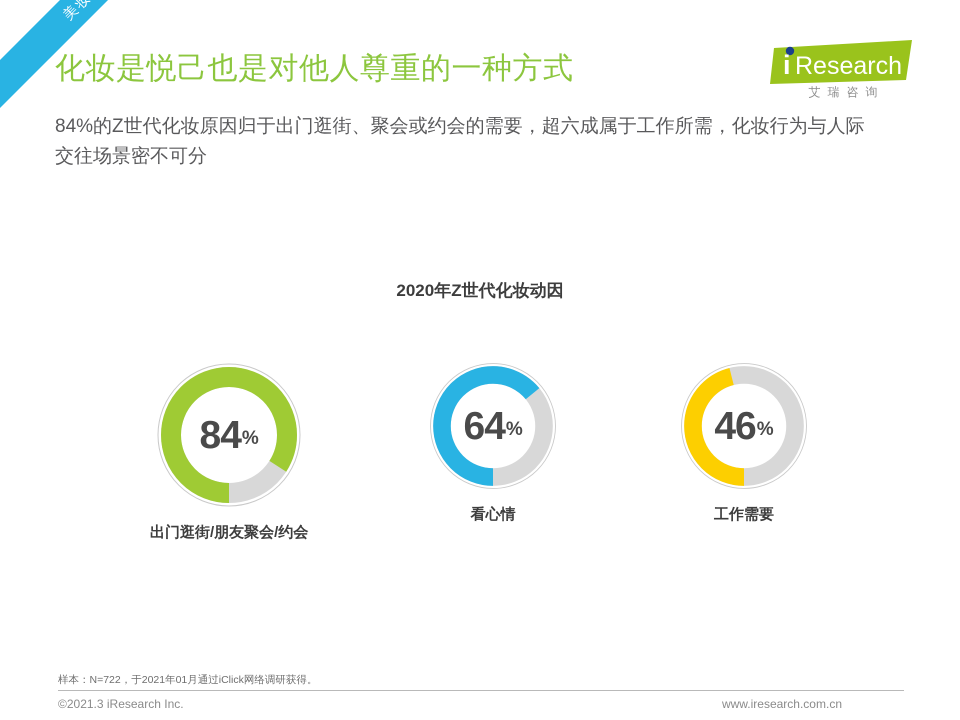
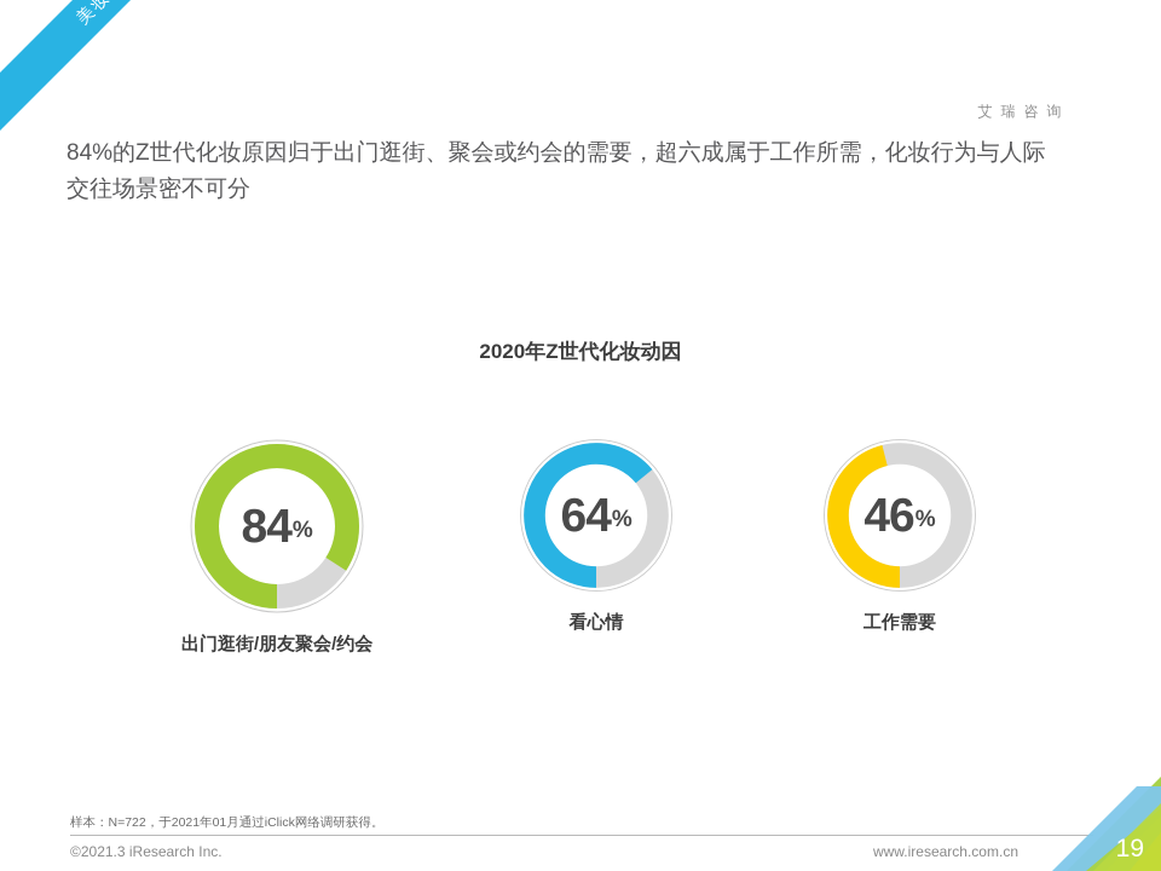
- 化妆是悦己也是对他人尊重的一种方式
  84%的Z世代化妆原因归于出门逛街、聚会或约会的需要，超六成属于工作所需，化妆行为与人际交往场景密不可分
- i
- Research
  艾瑞咨询
  2020年Z世代化妆动因
  84
  %
  出门逛街/朋友聚会/约会
  64
  %
  看心情
  46
  %
  工作需要
  样本：N=722，于2021年01月通过iClick网络调研获得。
  ©2021.3 iResearch Inc.
  www.iresearch.com.cn
+ 19
